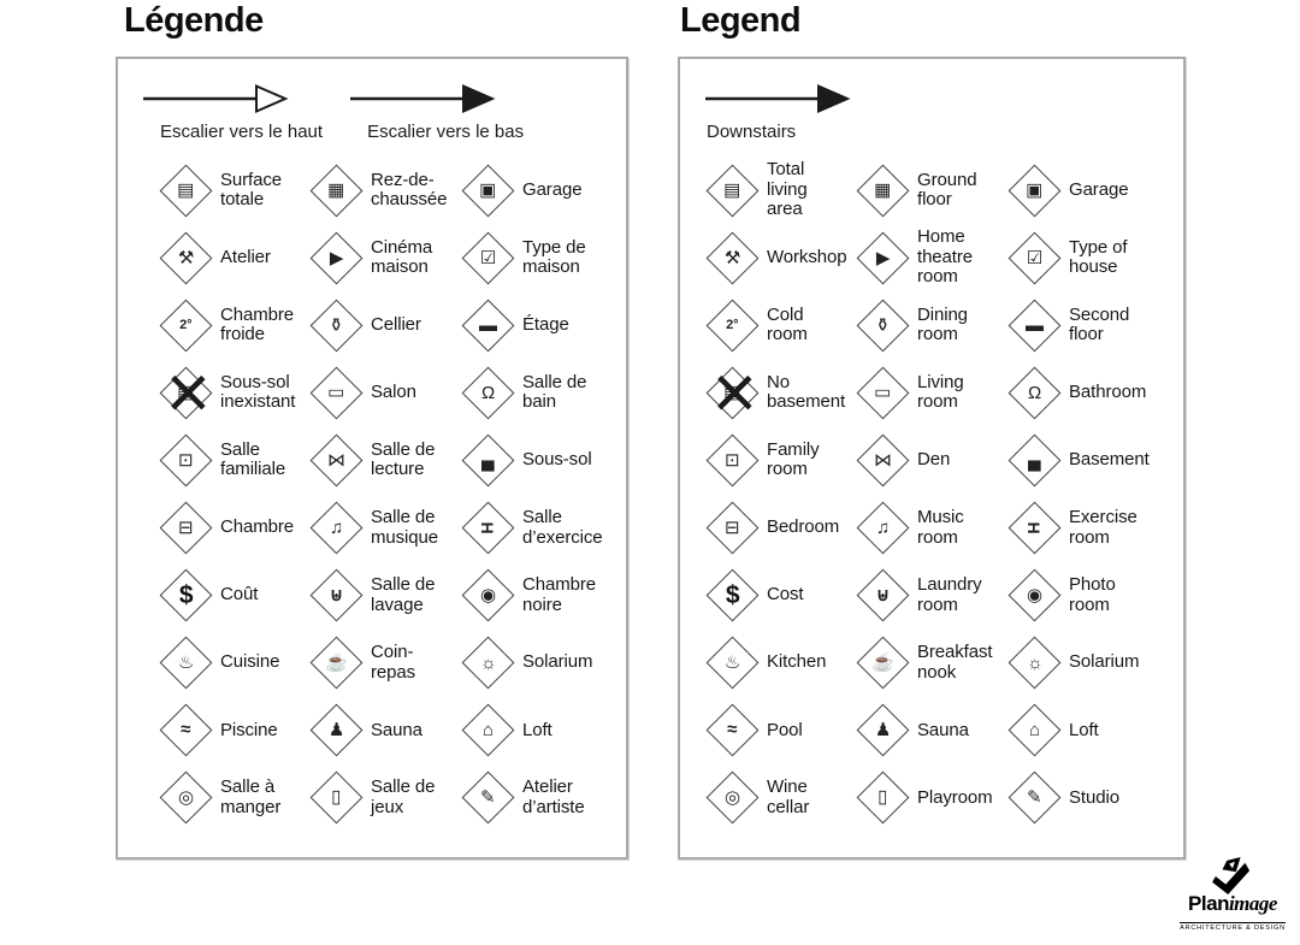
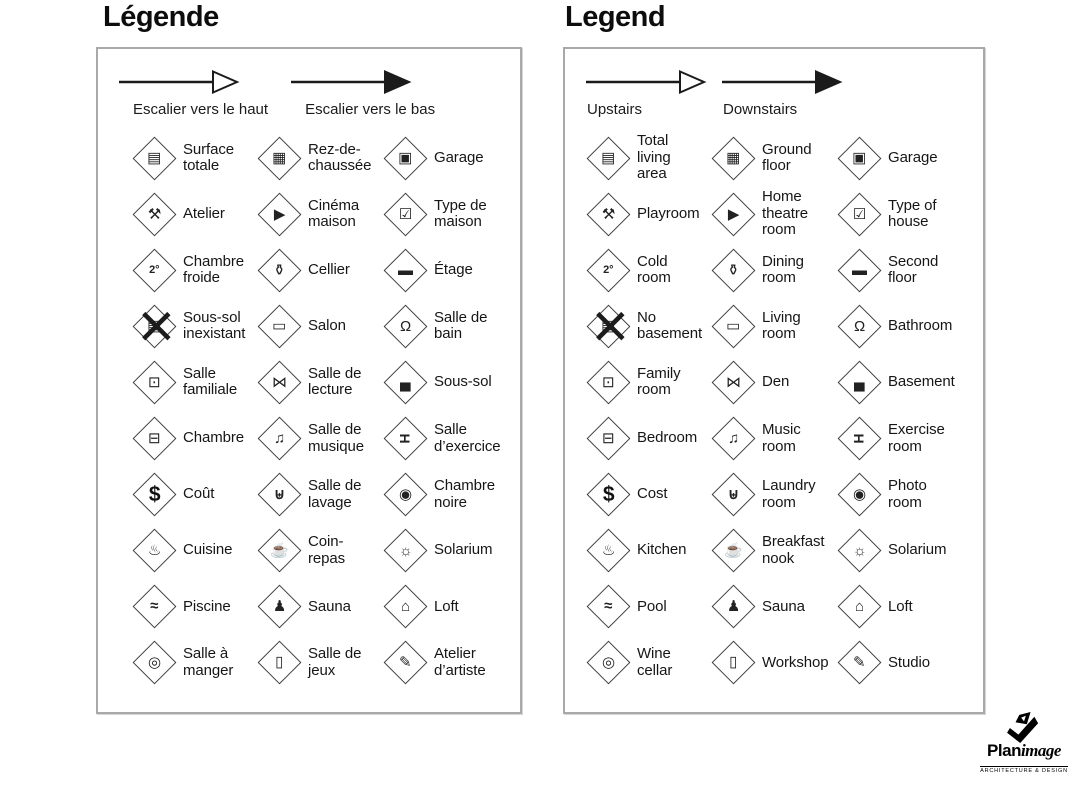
  Légende
  Legend
  Escalier vers le haut
  Escalier vers le bas
  Surface totale
  Rez-de-chaussée
  Garage
  Atelier
  Cinéma maison
  Type de maison
  Chambre froide
  Cellier
  Étage
  Sous-sol inexistant
  Salon
  Salle de bain
  Salle familiale
  Salle de lecture
  Sous-sol
  Chambre
  Salle de musique
  Salle d’exercice
  Coût
  Salle de lavage
  Chambre noire
  Cuisine
  Coin-repas
  Solarium
  Piscine
  Sauna
  Loft
  Salle à manger
  Salle de jeux
  Atelier d’artiste
+ Upstairs
  Downstairs
  Total living area
  Ground floor
  Garage
- Workshop
+ Playroom
  Home theatre room
  Type of house
  Cold room
  Dining room
  Second floor
  No basement
  Living room
  Bathroom
  Family room
  Den
  Basement
  Bedroom
  Music room
  Exercise room
  Cost
  Laundry room
  Photo room
  Kitchen
  Breakfast nook
  Solarium
  Pool
  Sauna
  Loft
  Wine cellar
- Playroom
+ Workshop
  Studio
  Planimage
